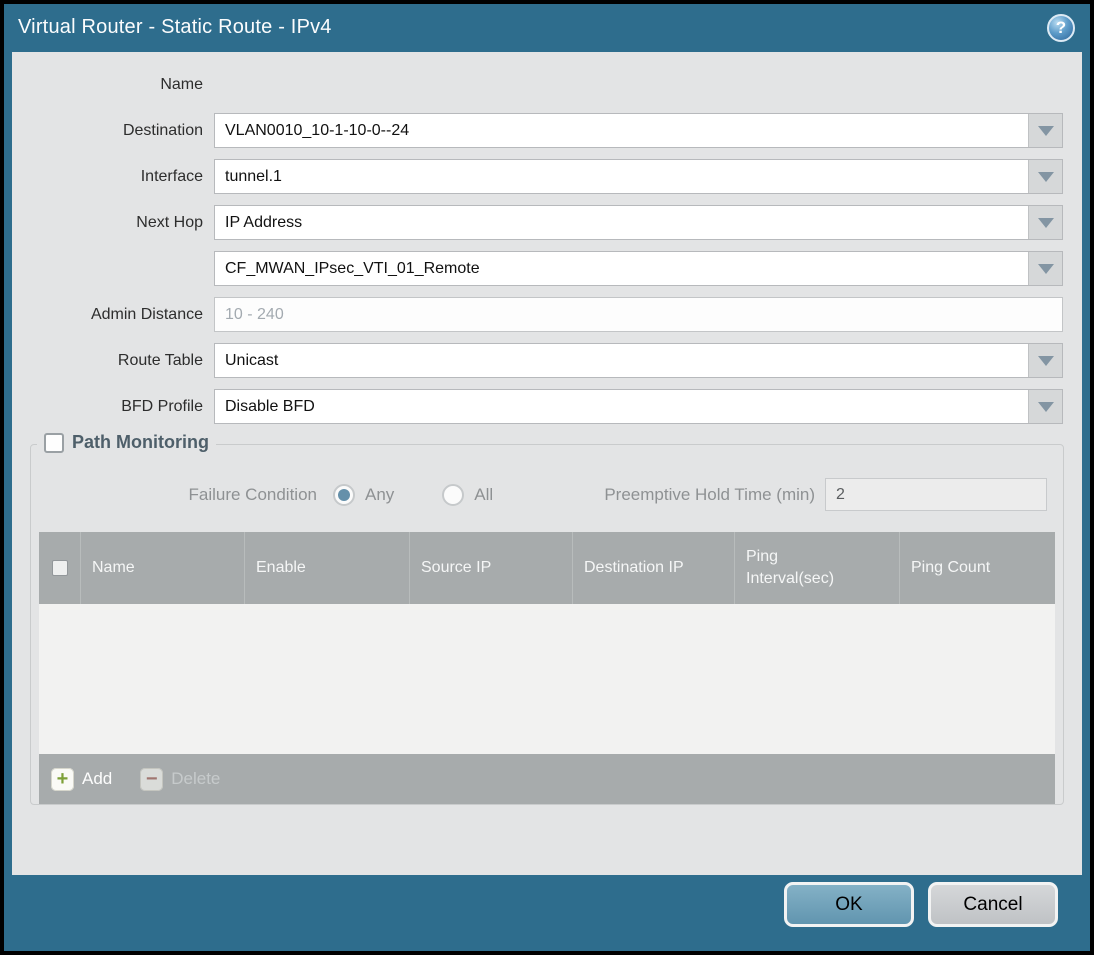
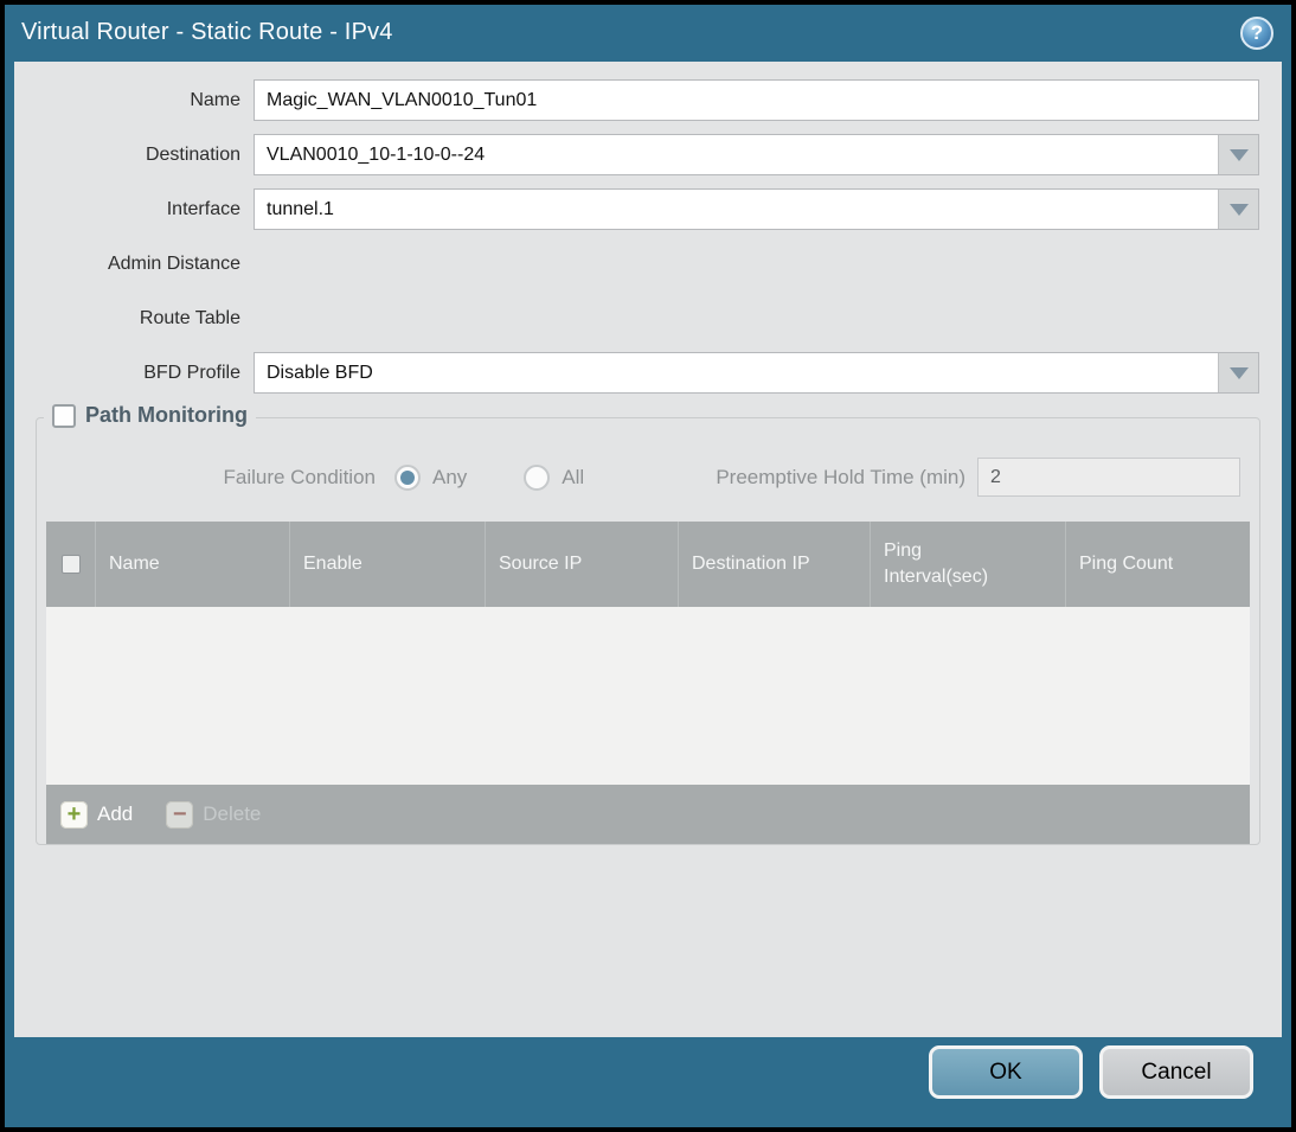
  Virtual Router - Static Route - IPv4
  ?
  Name
+ Magic_WAN_VLAN0010_Tun01
  Destination
  VLAN0010_10-1-10-0--24
  Interface
  tunnel.1
- Next Hop
- IP Address
- CF_MWAN_IPsec_VTI_01_Remote
  Admin Distance
- 10 - 240
  Route Table
- Unicast
  BFD Profile
  Disable BFD
  Path Monitoring
  Failure Condition
  Any
  All
  Preemptive Hold Time (min)
  2
  Name
  Enable
  Source IP
  Destination IP
  Ping Interval(sec)
  Ping Count
  +
  Add
  −
  Delete
  OK
  Cancel
